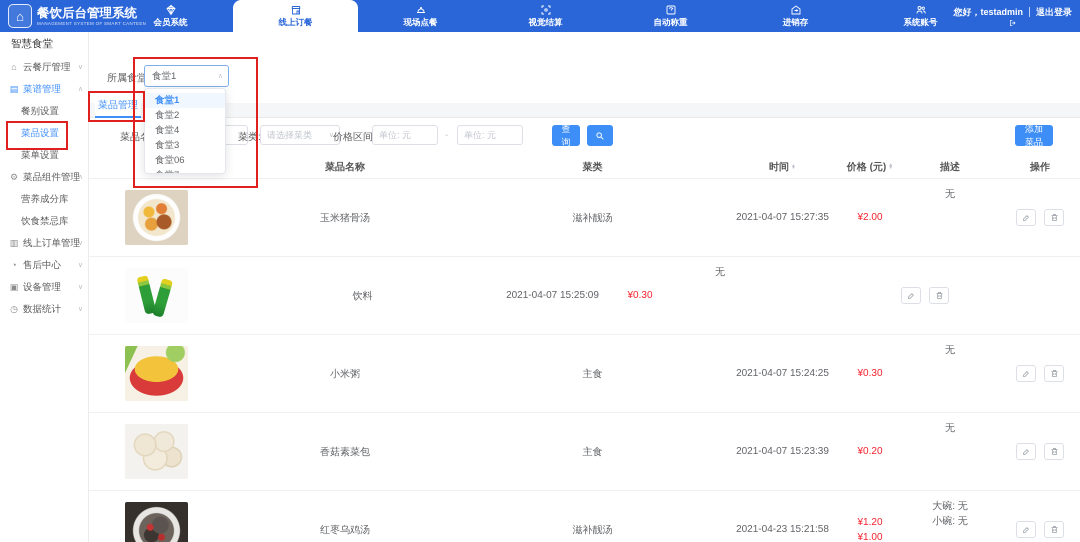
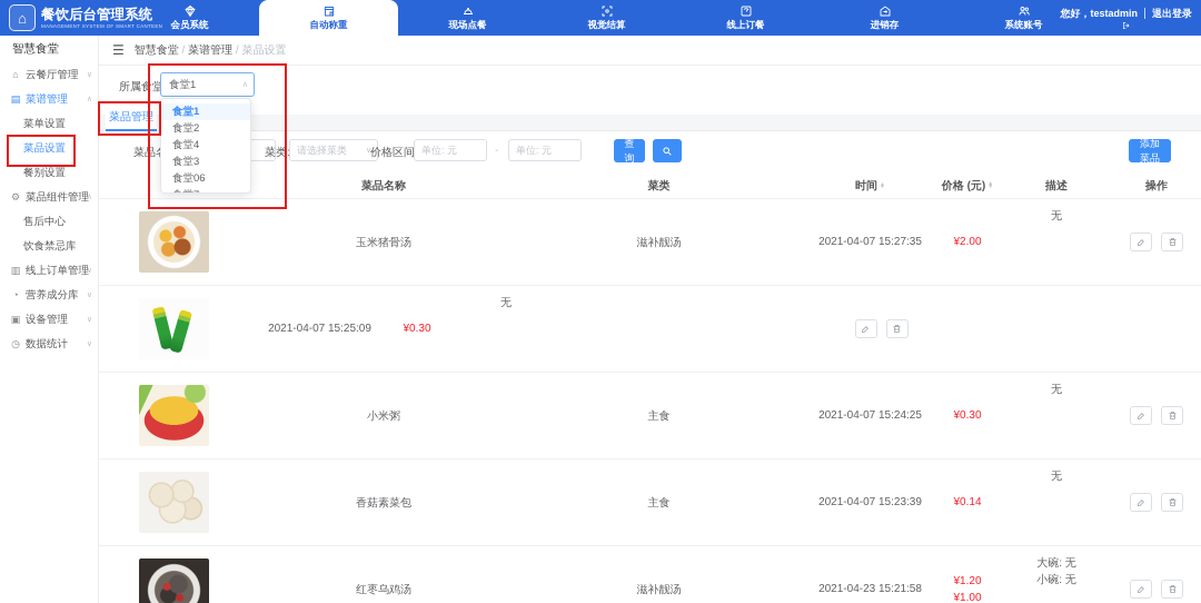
  ⌂
  餐饮后台管理系统
  会员系统
- 线上订餐
+ 自动称重
  现场点餐
  视觉结算
- 自动称重
+ 线上订餐
  进销存
  系统账号
  您好，testadmin
  退出登录
  智慧食堂
  ⌂
  云餐厅管理
  ▤
  菜谱管理
- 餐别设置
+ 菜单设置
  菜品设置
- 菜单设置
+ 餐别设置
  ⚙
  菜品组件管理
- 营养成分库
+ 售后中心
  饮食禁忌库
  ▥
  线上订单管理
  ◔
- 售后中心
+ 营养成分库
  ▣
  设备管理
  ◷
  数据统计
+ ☰
+ 智慧食堂 / 菜谱管理 / 菜品设置
  菜品管理
  所属食堂
  食堂1
  食堂1
  食堂2
  食堂4
  食堂3
  食堂06
  请选择菜类
  价格区间
  单位: 元
  -
  单位: 元
  查询
  添加菜品
  菜品名称
  菜类
  时间
  价格 (元)
  描述
  操作
  玉米猪骨汤
  滋补靓汤
  2021-04-07 15:27:35
  ¥2.00
  无
- 饮料
  2021-04-07 15:25:09
  ¥0.30
  无
  小米粥
  主食
  2021-04-07 15:24:25
  ¥0.30
  无
  香菇素菜包
  主食
  2021-04-07 15:23:39
- ¥0.20
+ ¥0.14
  无
  红枣乌鸡汤
  滋补靓汤
  2021-04-23 15:21:58
  ¥1.20
  ¥1.00
  大碗: 无
  小碗: 无
